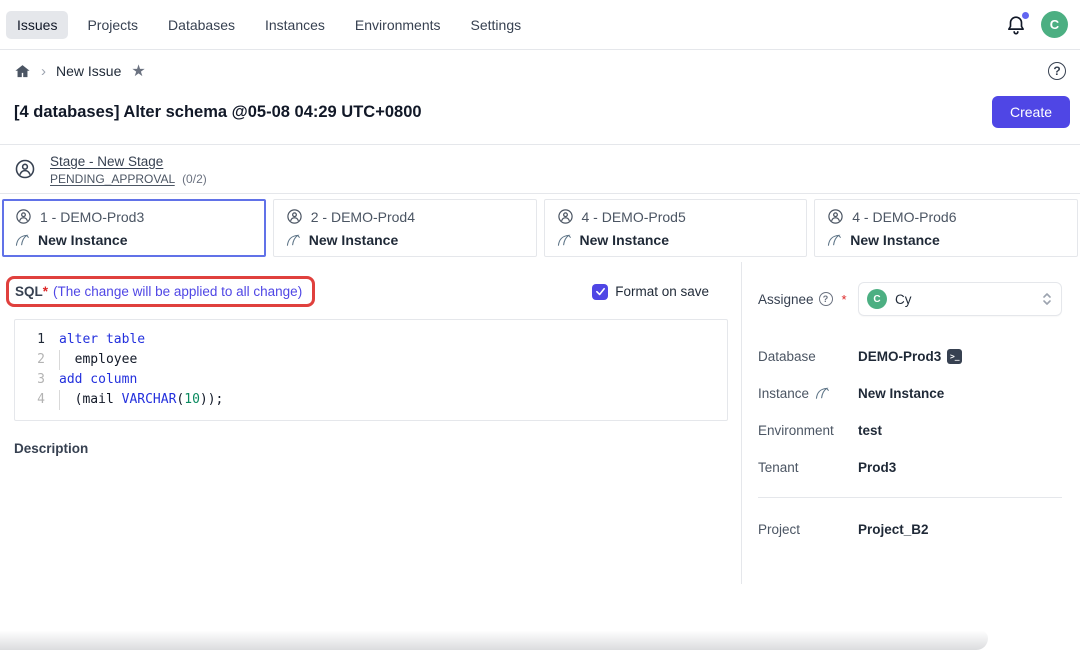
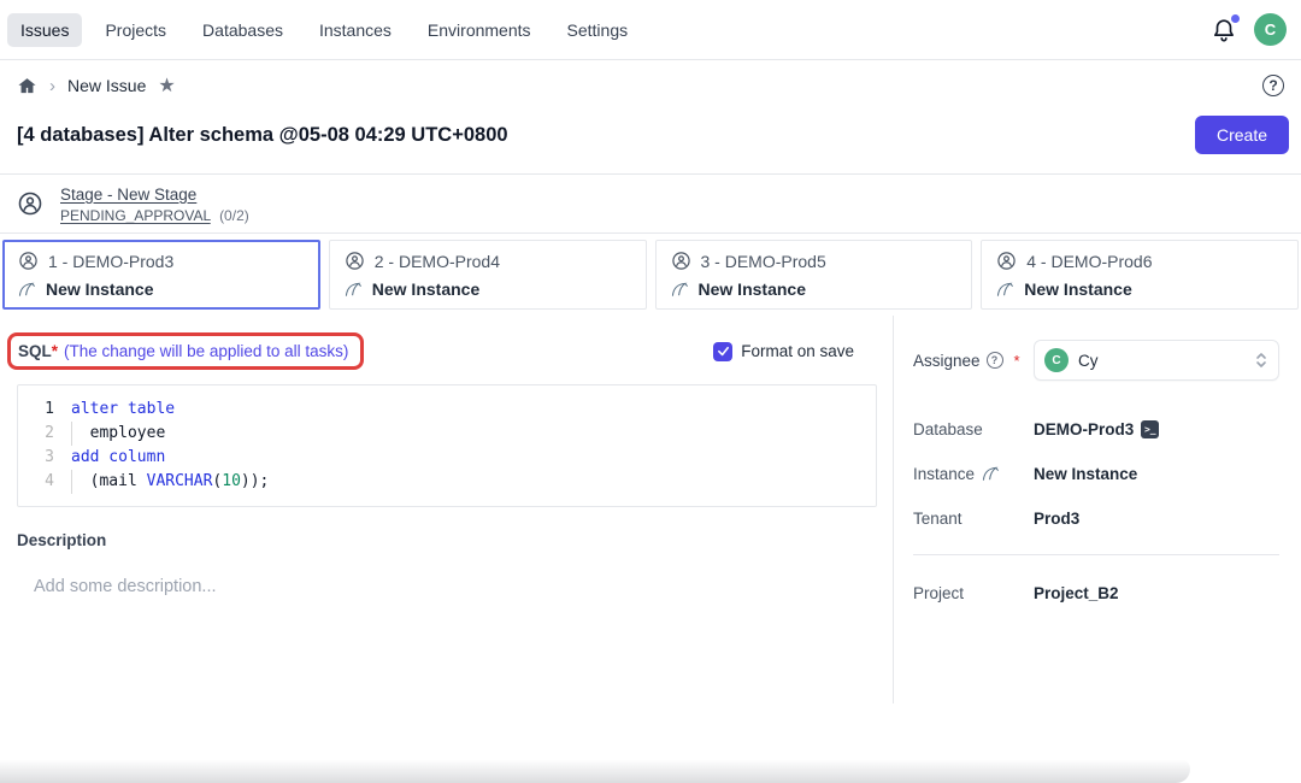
  Issues
  Projects
  Databases
  Instances
  Environments
  Settings
  C
  ›
  New Issue
  ★
  ?
  [4 databases] Alter schema @05-08 04:29 UTC+0800
  Create
  Stage - New Stage
  PENDING_APPROVAL (0/2)
  1 - DEMO-Prod3
  New Instance
  2 - DEMO-Prod4
  New Instance
- 4 - DEMO-Prod5
+ 3 - DEMO-Prod5
  New Instance
  4 - DEMO-Prod6
  New Instance
  SQL
  *
- (The change will be applied to all change)
+ (The change will be applied to all tasks)
  Format on save
  1
  alter table
  2
  employee
  3
  add column
  4
  (mail VARCHAR(10));
  Description
+ Add some description...
  Assignee
  ?
  *
  C
  Cy
  Database
  DEMO-Prod3
  >_
  Instance
  New Instance
- Environment
- test
  Tenant
  Prod3
  Project
  Project_B2
